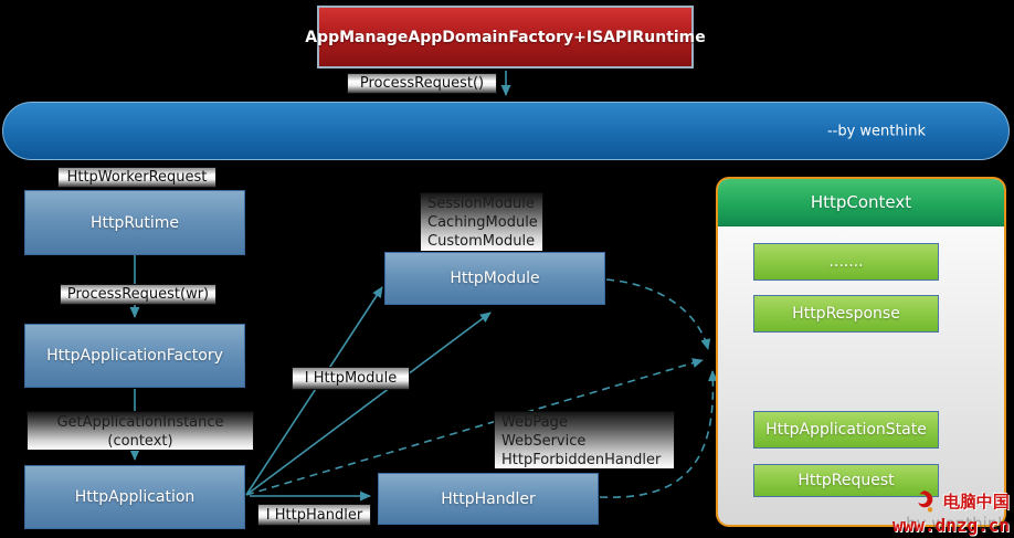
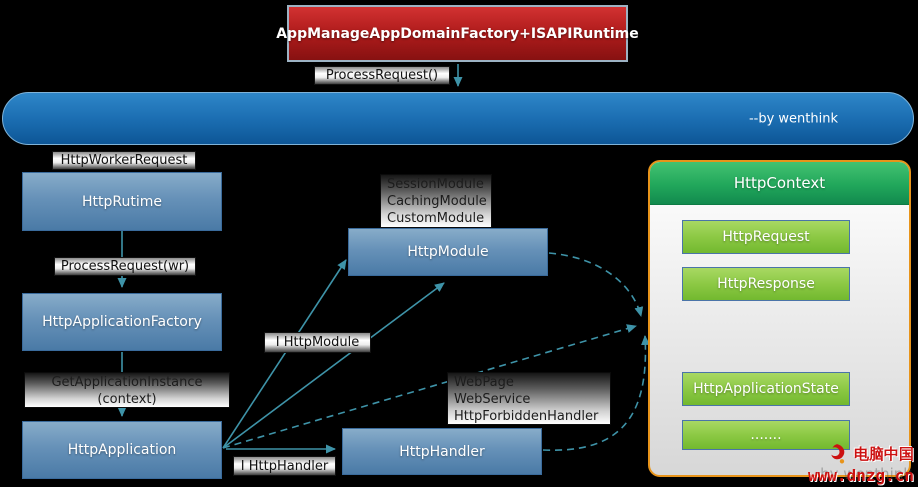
  AppManageAppDomainFactory+ISAPIRuntime
  ProcessRequest()
  --by wenthink
  HttpWorkerRequest
  HttpRutime
  ProcessRequest(wr)
  HttpApplicationFactory
  GetApplicationInstance
  (context)
  HttpApplication
  SessionModule
  CachingModule
  CustomModule
  HttpModule
  I HttpModule
  WebPage
  WebService
  HttpForbiddenHandler
  HttpHandler
  I HttpHandler
  HttpContext
- .......
+ HttpRequest
  HttpResponse
  HttpApplicationState
- HttpRequest
+ .......
  by wenthink
  电脑中国
  www.dnzg.cn
